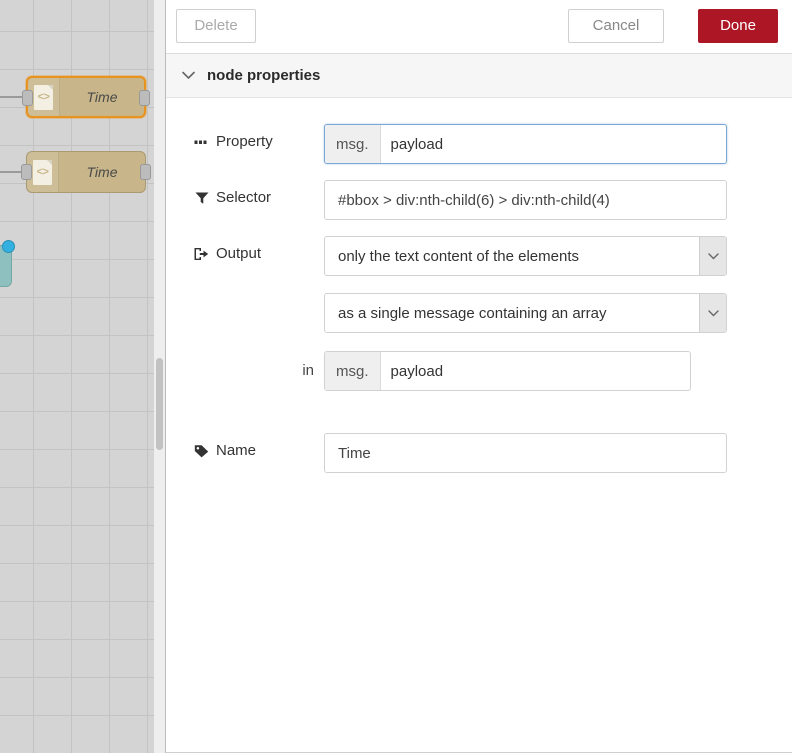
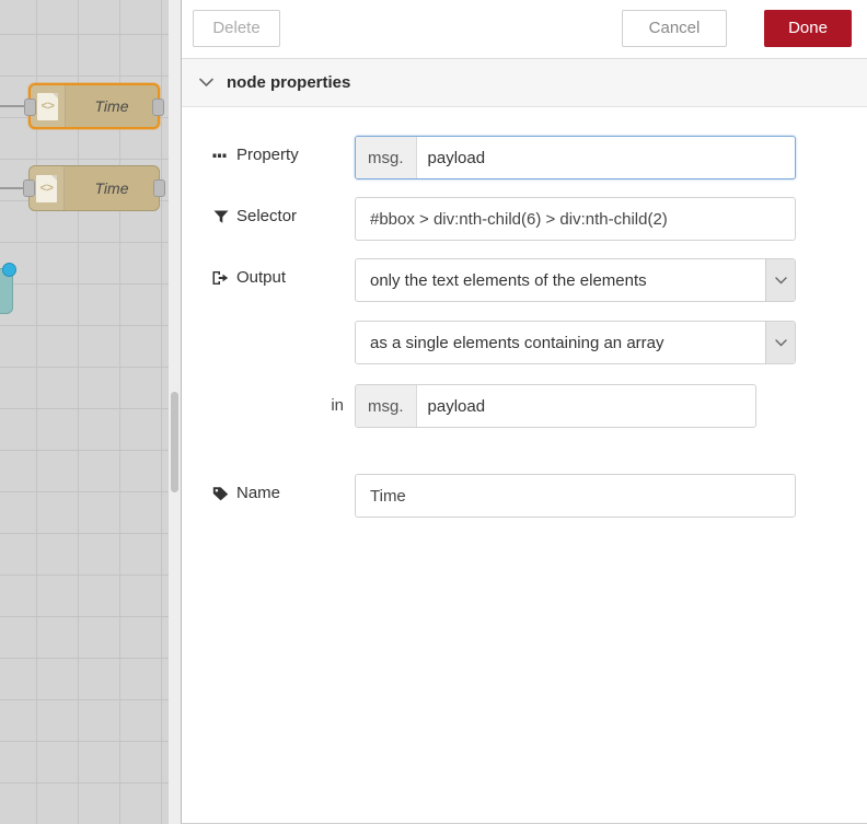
  <>
  Time
  <>
  Time
  Delete
  Cancel
  Done
  node properties
  Property
  msg.
  payload
  Selector
- #bbox > div:nth-child(6) > div:nth-child(4)
+ #bbox > div:nth-child(6) > div:nth-child(2)
  Output
- only the text content of the elements
+ only the text elements of the elements
- as a single message containing an array
+ as a single elements containing an array
  in
  msg.
  payload
  Name
  Time
